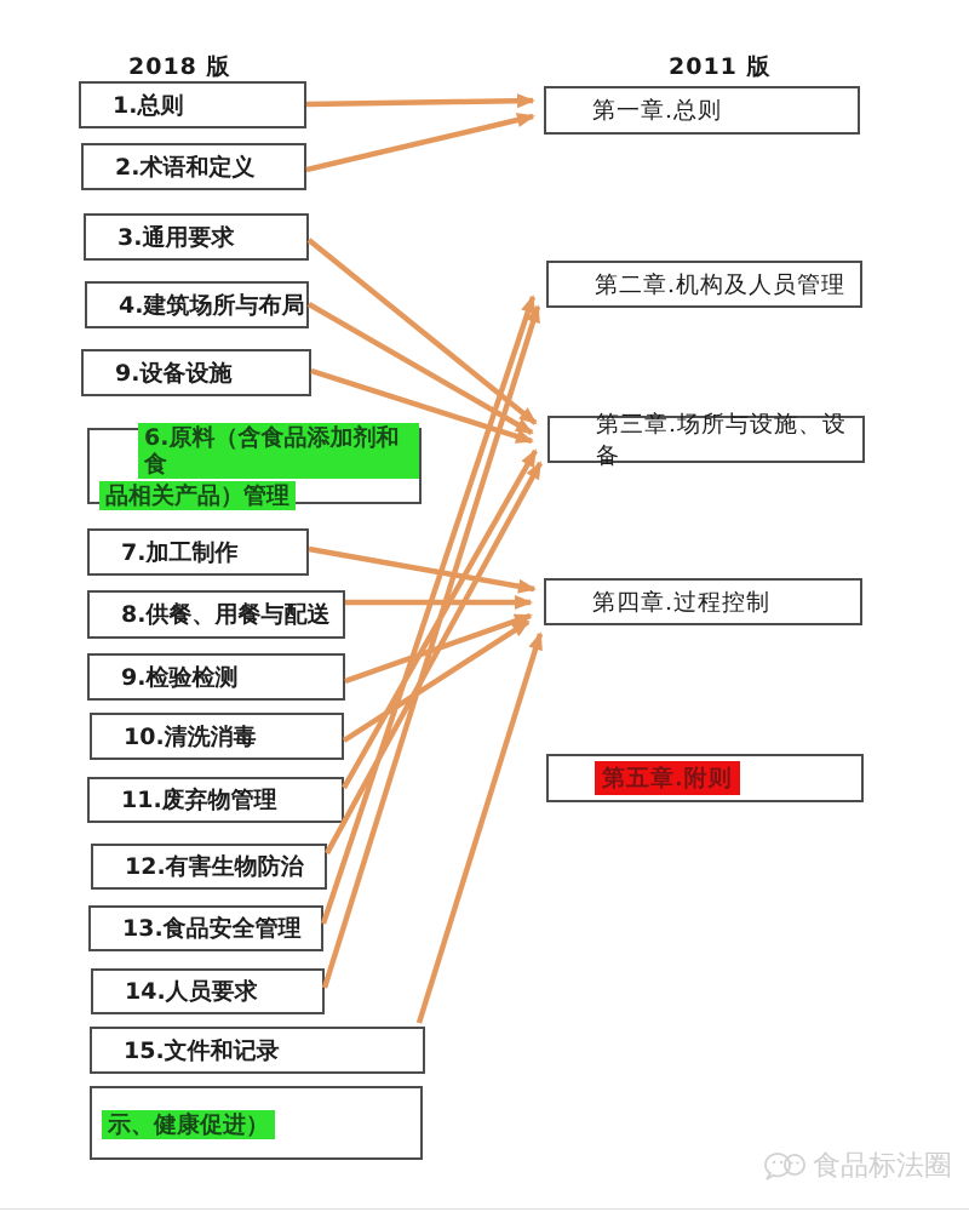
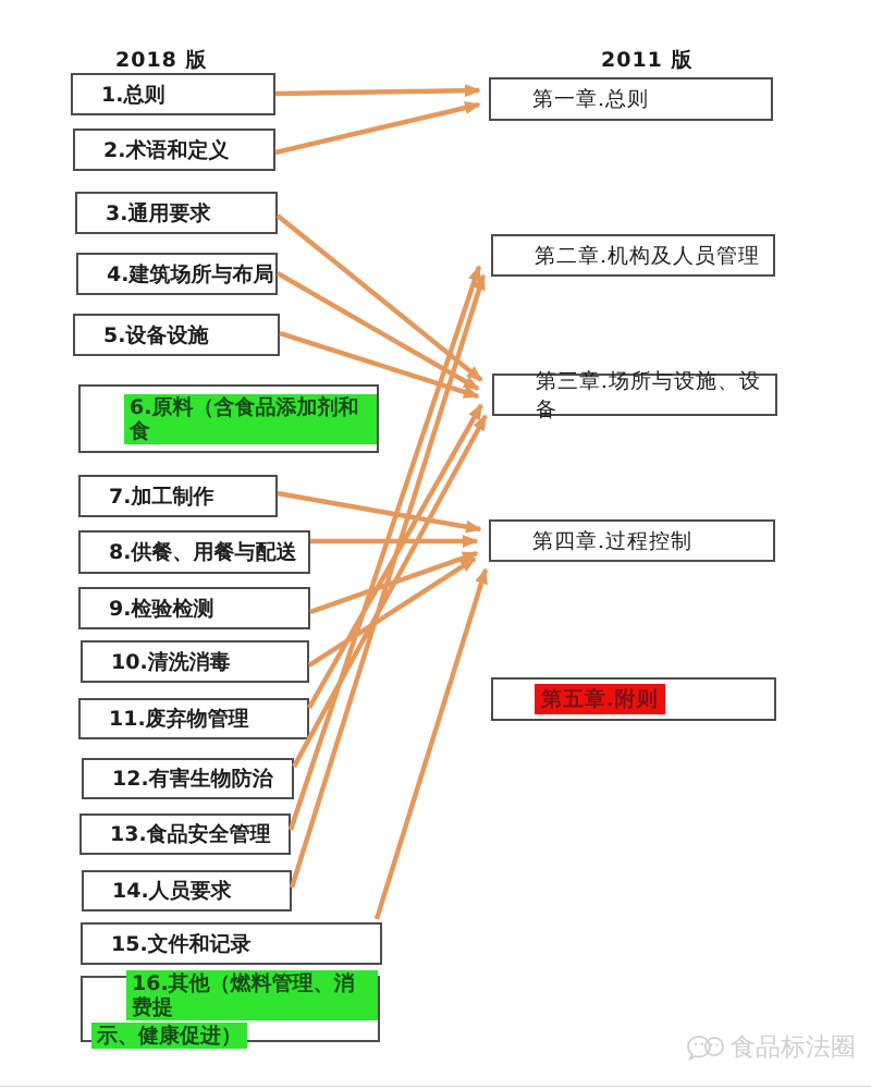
  2018 版
  2011 版
  1.总则
  2.术语和定义
  3.通用要求
  4.建筑场所与布局
- 9.设备设施
+ 5.设备设施
  6.原料（含食品添加剂和食
- 品相关产品）管理
  7.加工制作
  8.供餐、用餐与配送
  9.检验检测
  10.清洗消毒
  11.废弃物管理
  12.有害生物防治
  13.食品安全管理
  14.人员要求
  15.文件和记录
+ 16.其他（燃料管理、消费提
  示、健康促进）
  第一章.总则
  第二章.机构及人员管理
  第三章.场所与设施、设备
  第四章.过程控制
  第五章.附则
  食品标法圈
